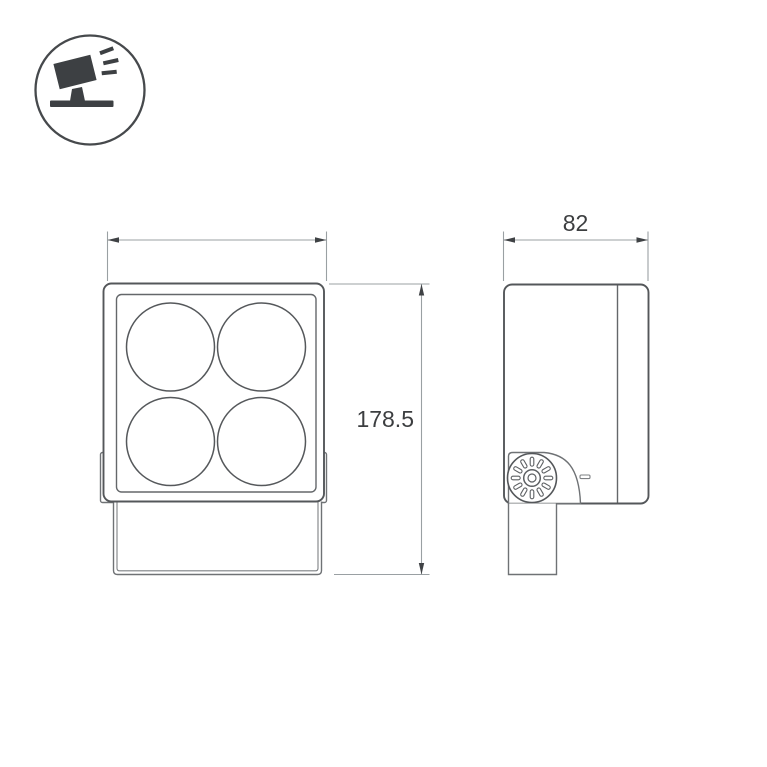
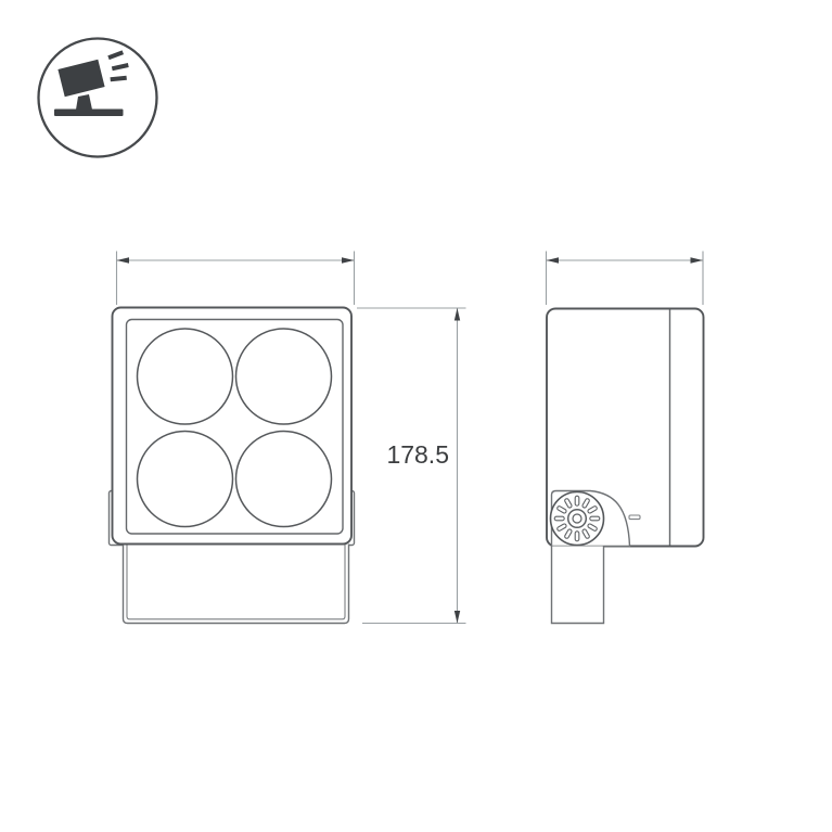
- 82
  178.5
